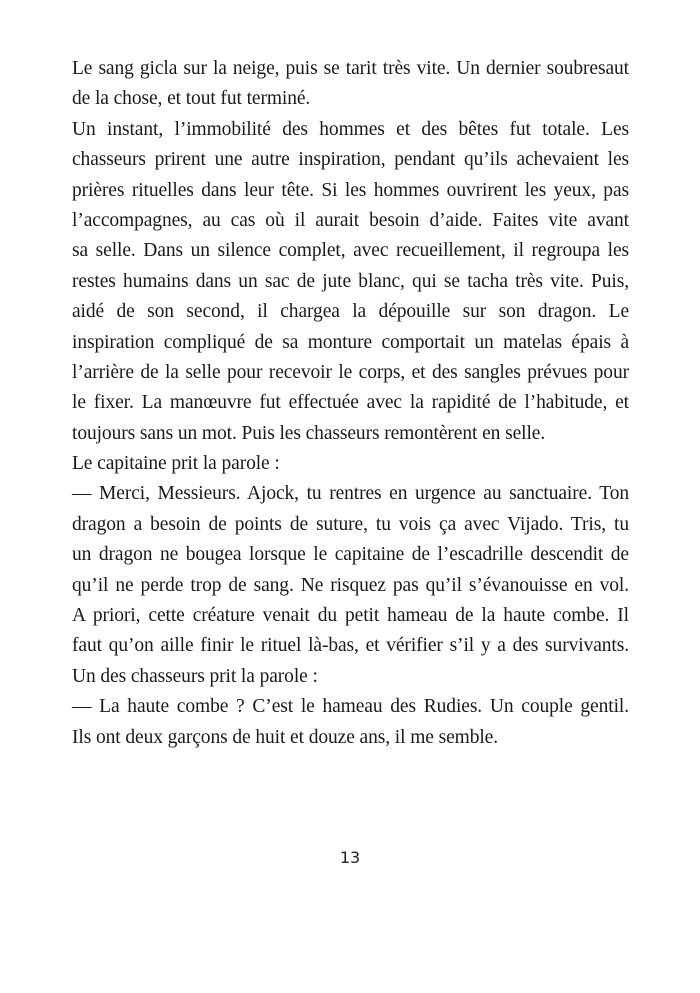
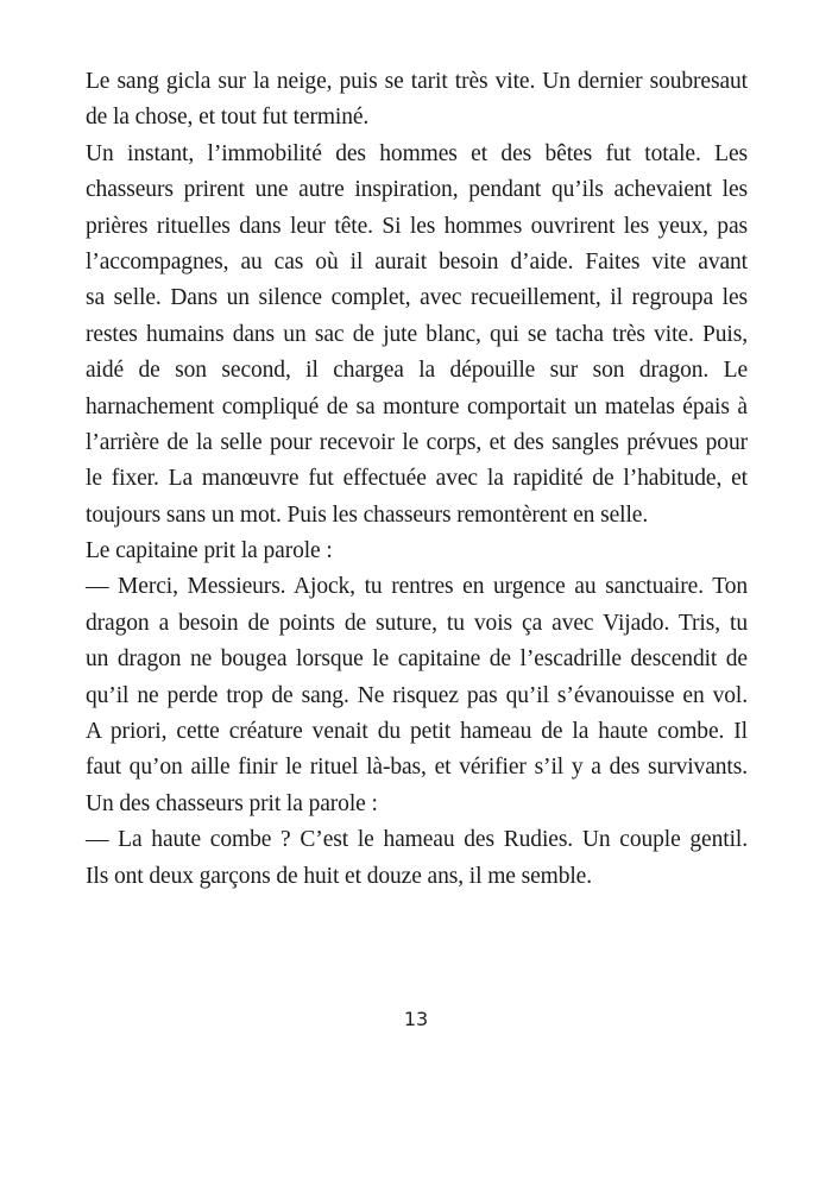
  Le sang gicla sur la neige, puis se tarit très vite. Un dernier soubresaut
  de la chose, et tout fut terminé.
  Un instant, l’immobilité des hommes et des bêtes fut totale. Les
  chasseurs prirent une autre inspiration, pendant qu’ils achevaient les
  prières rituelles dans leur tête. Si les hommes ouvrirent les yeux, pas
  l’accompagnes, au cas où il aurait besoin d’aide. Faites vite avant
  sa selle. Dans un silence complet, avec recueillement, il regroupa les
  restes humains dans un sac de jute blanc, qui se tacha très vite. Puis,
  aidé de son second, il chargea la dépouille sur son dragon. Le
- inspiration compliqué de sa monture comportait un matelas épais à
+ harnachement compliqué de sa monture comportait un matelas épais à
  l’arrière de la selle pour recevoir le corps, et des sangles prévues pour
  le fixer. La manœuvre fut effectuée avec la rapidité de l’habitude, et
  toujours sans un mot. Puis les chasseurs remontèrent en selle.
  Le capitaine prit la parole :
  — Merci, Messieurs. Ajock, tu rentres en urgence au sanctuaire. Ton
  dragon a besoin de points de suture, tu vois ça avec Vijado. Tris, tu
  un dragon ne bougea lorsque le capitaine de l’escadrille descendit de
  qu’il ne perde trop de sang. Ne risquez pas qu’il s’évanouisse en vol.
  A priori, cette créature venait du petit hameau de la haute combe. Il
  faut qu’on aille finir le rituel là-bas, et vérifier s’il y a des survivants.
  Un des chasseurs prit la parole :
  — La haute combe ? C’est le hameau des Rudies. Un couple gentil.
  Ils ont deux garçons de huit et douze ans, il me semble.
  13
